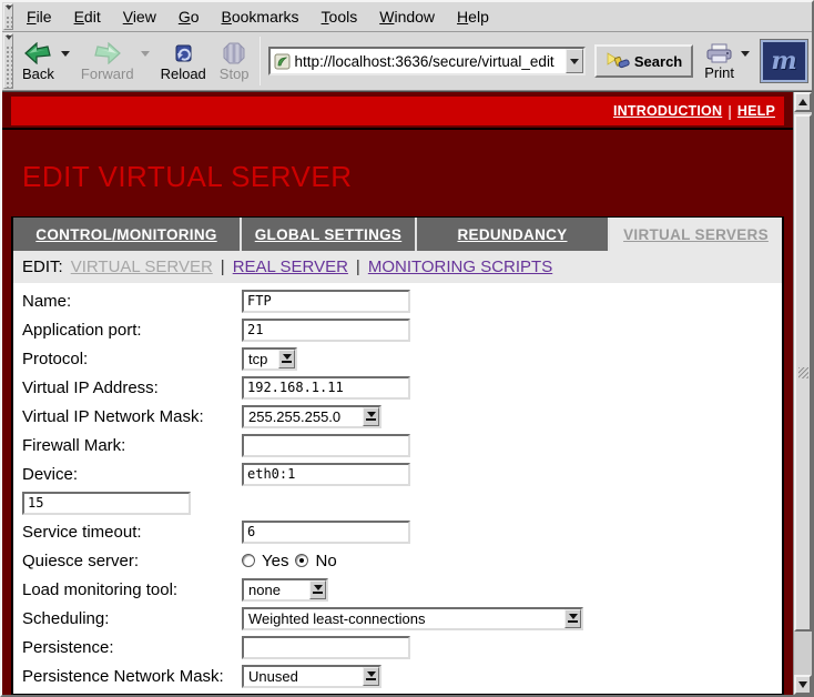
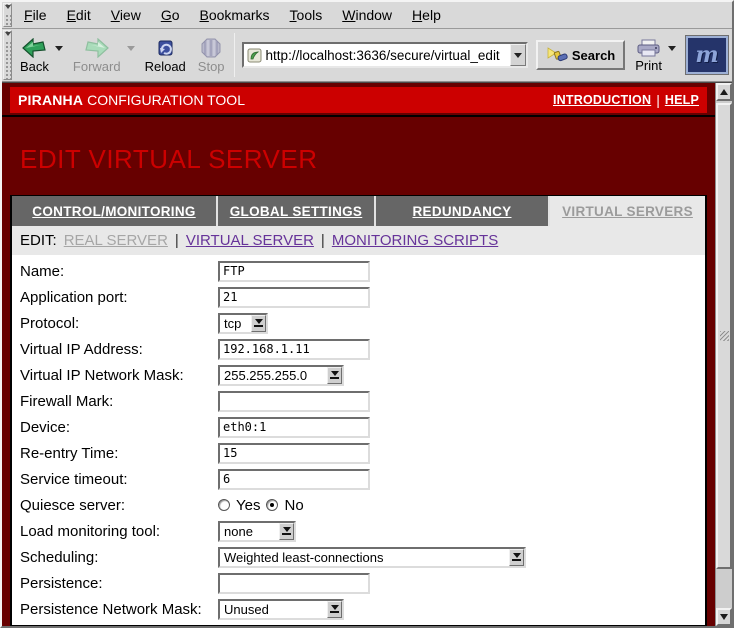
  File
  Edit
  View
  Go
  Bookmarks
  Tools
  Window
  Help
  Back
  Forward
  Reload
  Stop
  http://localhost:3636/secure/virtual_edit
  Search
  Print
  m
+ PIRANHA CONFIGURATION TOOL
  INTRODUCTION
  |
  HELP
  EDIT VIRTUAL SERVER
  CONTROL/MONITORING
  GLOBAL SETTINGS
  REDUNDANCY
  VIRTUAL SERVERS
  EDIT:
- VIRTUAL SERVER
+ REAL SERVER
  |
- REAL SERVER
+ VIRTUAL SERVER
  |
  MONITORING SCRIPTS
  Name:
  FTP
  Application port:
  21
  Protocol:
  tcp
  Virtual IP Address:
  192.168.1.11
  Virtual IP Network Mask:
  255.255.255.0
  Firewall Mark:
  Device:
  eth0:1
+ Re-entry Time:
  15
  Service timeout:
  6
  Quiesce server:
  Yes
  No
  Load monitoring tool:
  none
  Scheduling:
  Weighted least-connections
  Persistence:
  Persistence Network Mask:
  Unused
